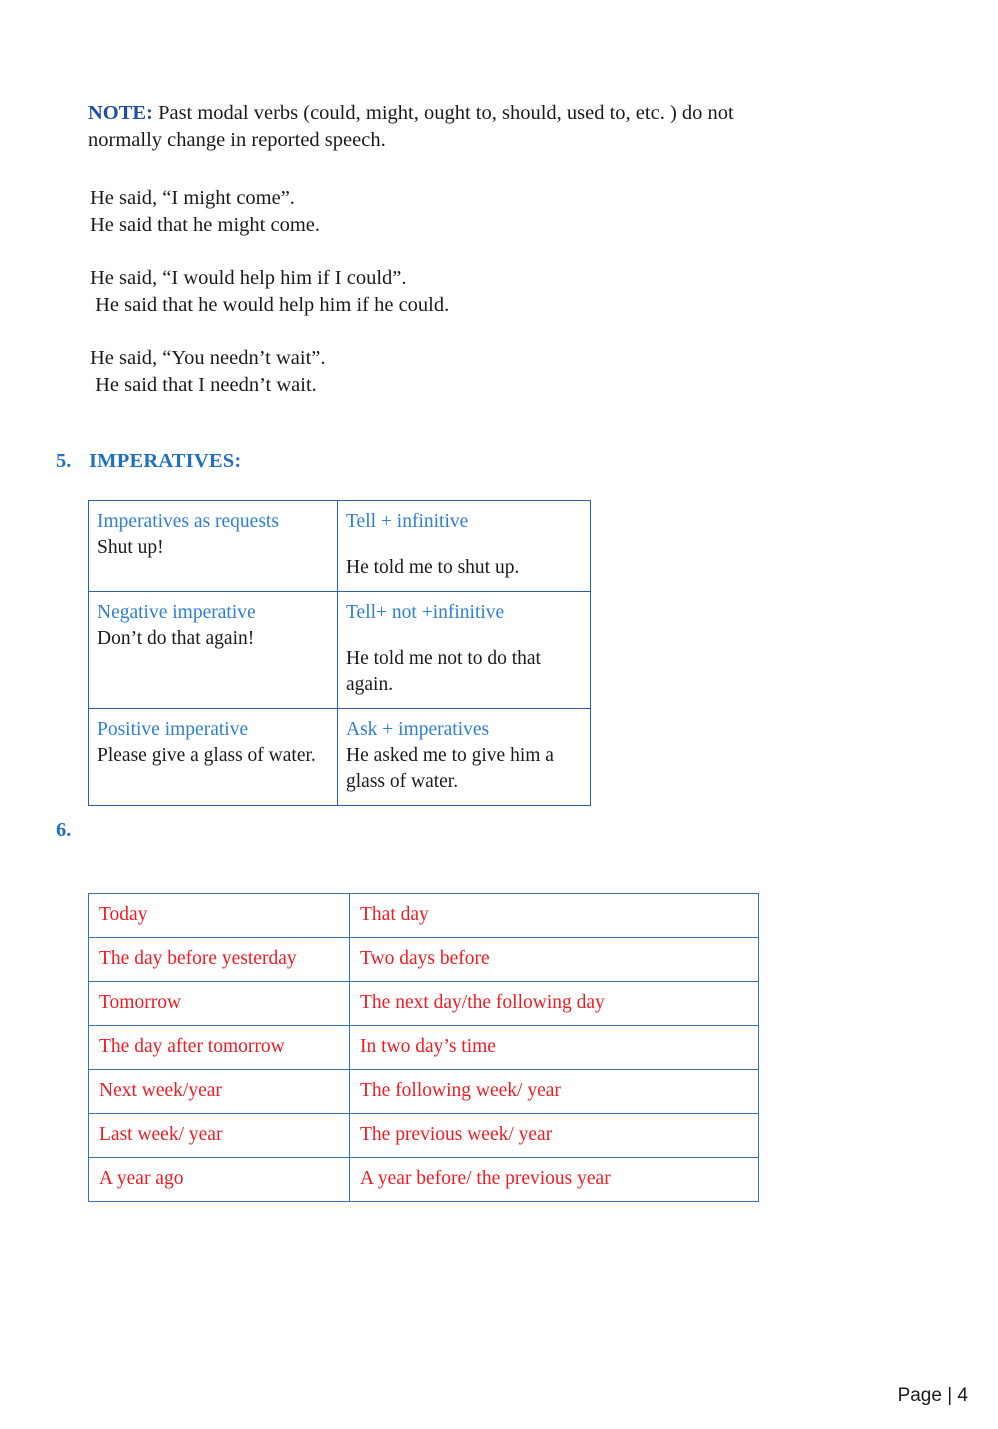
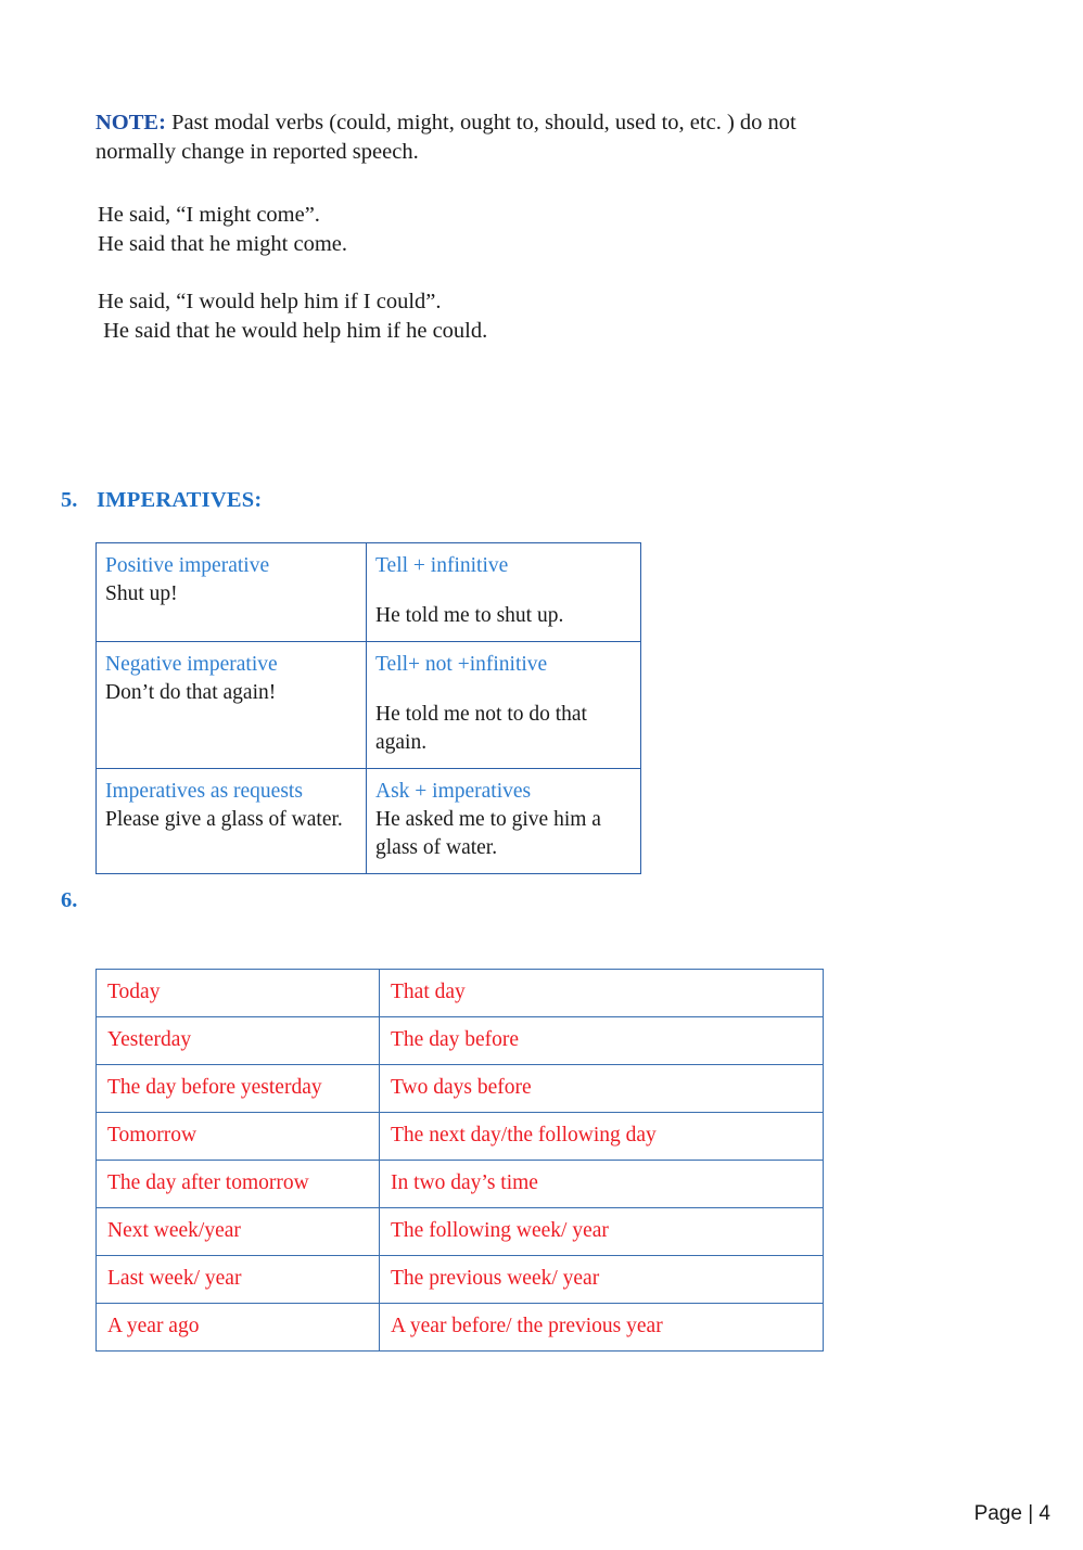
  NOTE: Past modal verbs (could, might, ought to, should, used to, etc. ) do not normally change in reported speech.
  He said, “I might come”.
  He said that he might come.
  He said, “I would help him if I could”.
  He said that he would help him if he could.
- He said, “You needn’t wait”.
- He said that I needn’t wait.
  5.
  IMPERATIVES:
- Imperatives as requests Shut up!	Tell + infinitive He told me to shut up.
+ Positive imperative Shut up!	Tell + infinitive He told me to shut up.
  Negative imperative Don’t do that again!	Tell+ not +infinitive He told me not to do that again.
- Positive imperative Please give a glass of water.	Ask + imperatives He asked me to give him a glass of water.
+ Imperatives as requests Please give a glass of water.	Ask + imperatives He asked me to give him a glass of water.
  6.
  Today	That day
+ Yesterday	The day before
  The day before yesterday	Two days before
  Tomorrow	The next day/the following day
  The day after tomorrow	In two day’s time
  Next week/year	The following week/ year
  Last week/ year	The previous week/ year
  A year ago	A year before/ the previous year
  Page | 4
